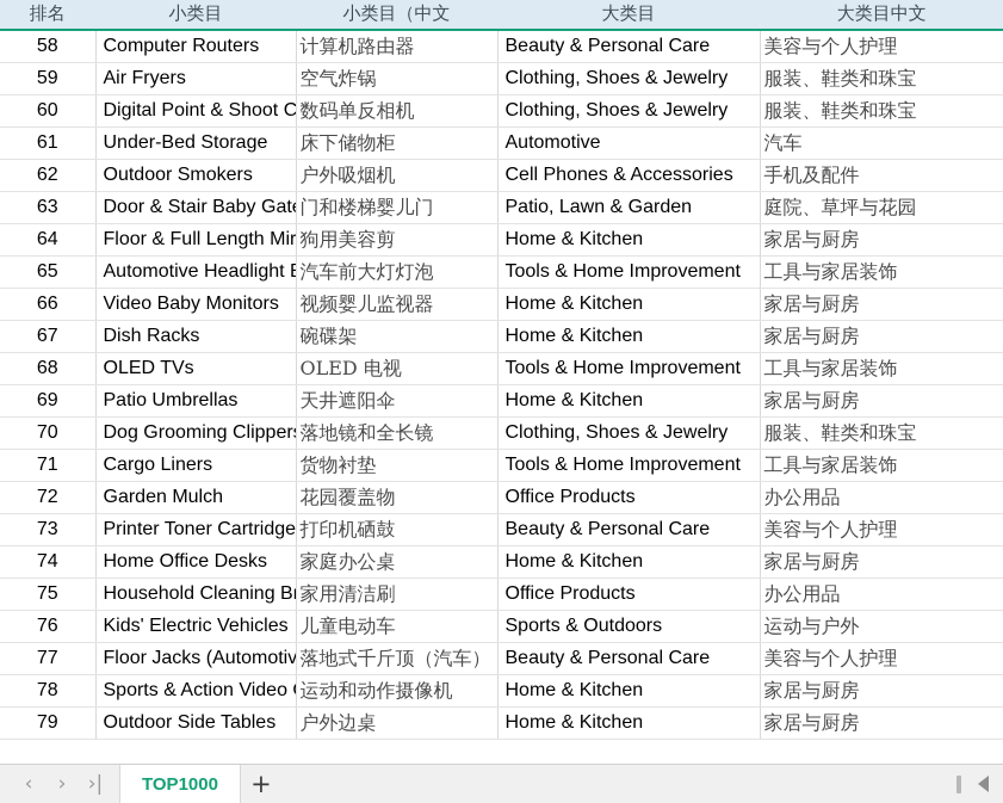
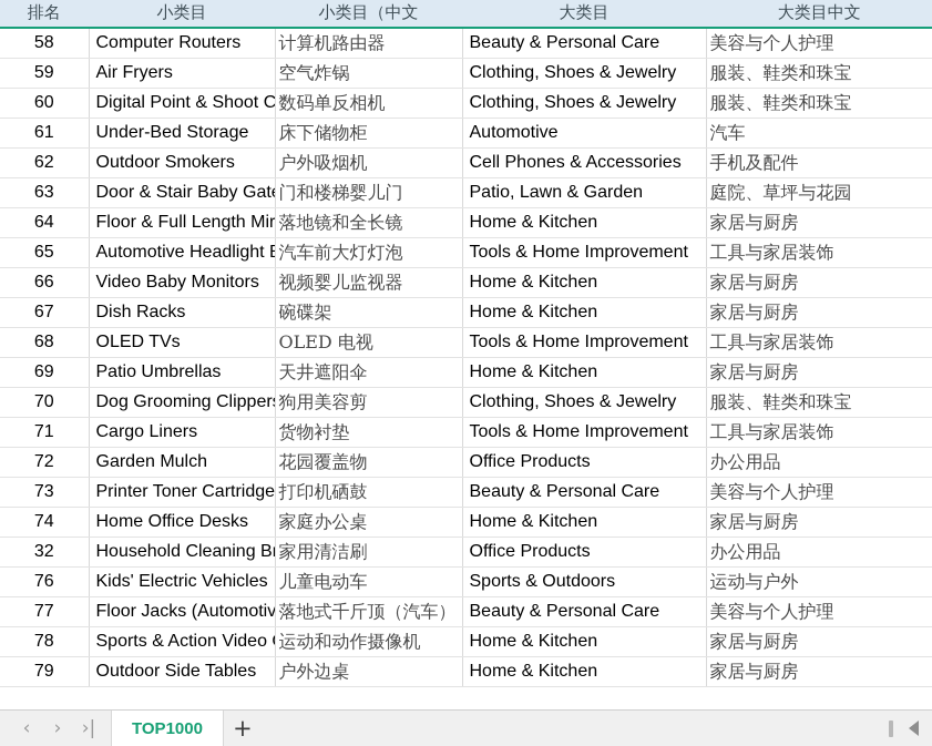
  排名	小类目	小类目（中文	大类目	大类目中文
  58	Computer Routers	计算机路由器	Beauty & Personal Care	美容与个人护理
  59	Air Fryers	空气炸锅	Clothing, Shoes & Jewelry	服装、鞋类和珠宝
  60	Digital Point & Shoot C	数码单反相机	Clothing, Shoes & Jewelry	服装、鞋类和珠宝
  61	Under-Bed Storage	床下储物柜	Automotive	汽车
  62	Outdoor Smokers	户外吸烟机	Cell Phones & Accessories	手机及配件
  63	Door & Stair Baby Gat	门和楼梯婴儿门	Patio, Lawn & Garden	庭院、草坪与花园
- 64	Floor & Full Length Mir	狗用美容剪	Home & Kitchen	家居与厨房
+ 64	Floor & Full Length Mir	落地镜和全长镜	Home & Kitchen	家居与厨房
  65	Automotive Headlight	汽车前大灯灯泡	Tools & Home Improvement	工具与家居装饰
  66	Video Baby Monitors	视频婴儿监视器	Home & Kitchen	家居与厨房
  67	Dish Racks	碗碟架	Home & Kitchen	家居与厨房
  68	OLED TVs	OLED 电视	Tools & Home Improvement	工具与家居装饰
  69	Patio Umbrellas	天井遮阳伞	Home & Kitchen	家居与厨房
- 70	Dog Grooming Clipper	落地镜和全长镜	Clothing, Shoes & Jewelry	服装、鞋类和珠宝
+ 70	Dog Grooming Clipper	狗用美容剪	Clothing, Shoes & Jewelry	服装、鞋类和珠宝
  71	Cargo Liners	货物衬垫	Tools & Home Improvement	工具与家居装饰
  72	Garden Mulch	花园覆盖物	Office Products	办公用品
  73	Printer Toner Cartridge	打印机硒鼓	Beauty & Personal Care	美容与个人护理
  74	Home Office Desks	家庭办公桌	Home & Kitchen	家居与厨房
- 75	Household Cleaning B	家用清洁刷	Office Products	办公用品
+ 32	Household Cleaning B	家用清洁刷	Office Products	办公用品
  76	Kids' Electric Vehicles	儿童电动车	Sports & Outdoors	运动与户外
  77	Floor Jacks (Automotiv	落地式千斤顶（汽车）	Beauty & Personal Care	美容与个人护理
  78	Sports & Action Video	运动和动作摄像机	Home & Kitchen	家居与厨房
  79	Outdoor Side Tables	户外边桌	Home & Kitchen	家居与厨房
  ‹
  ›
  ›|
  TOP1000
  +
